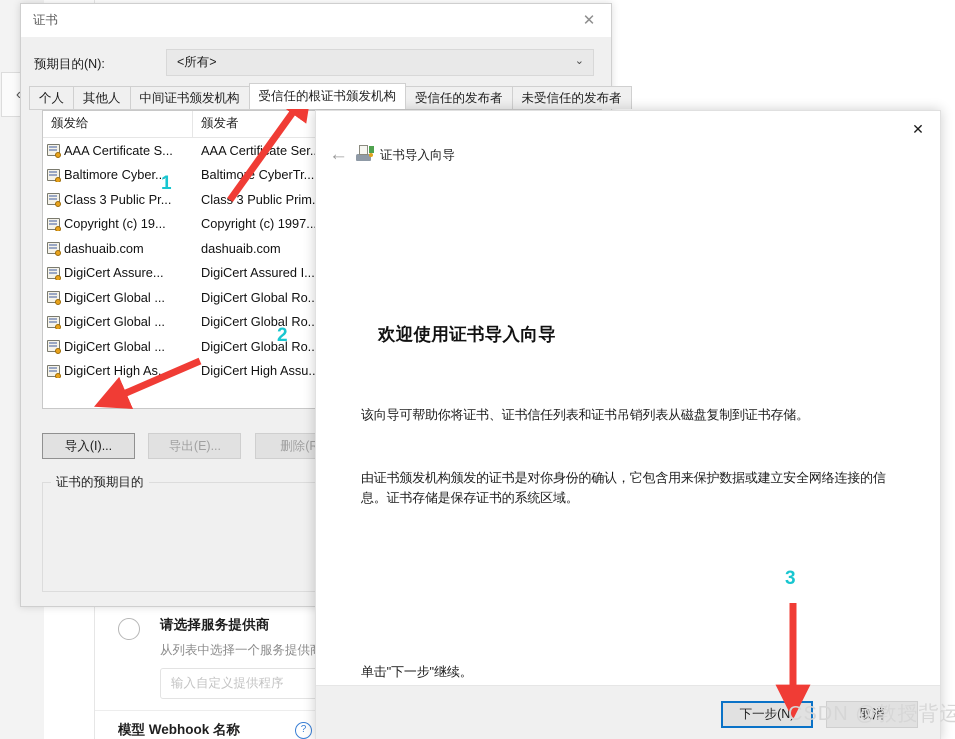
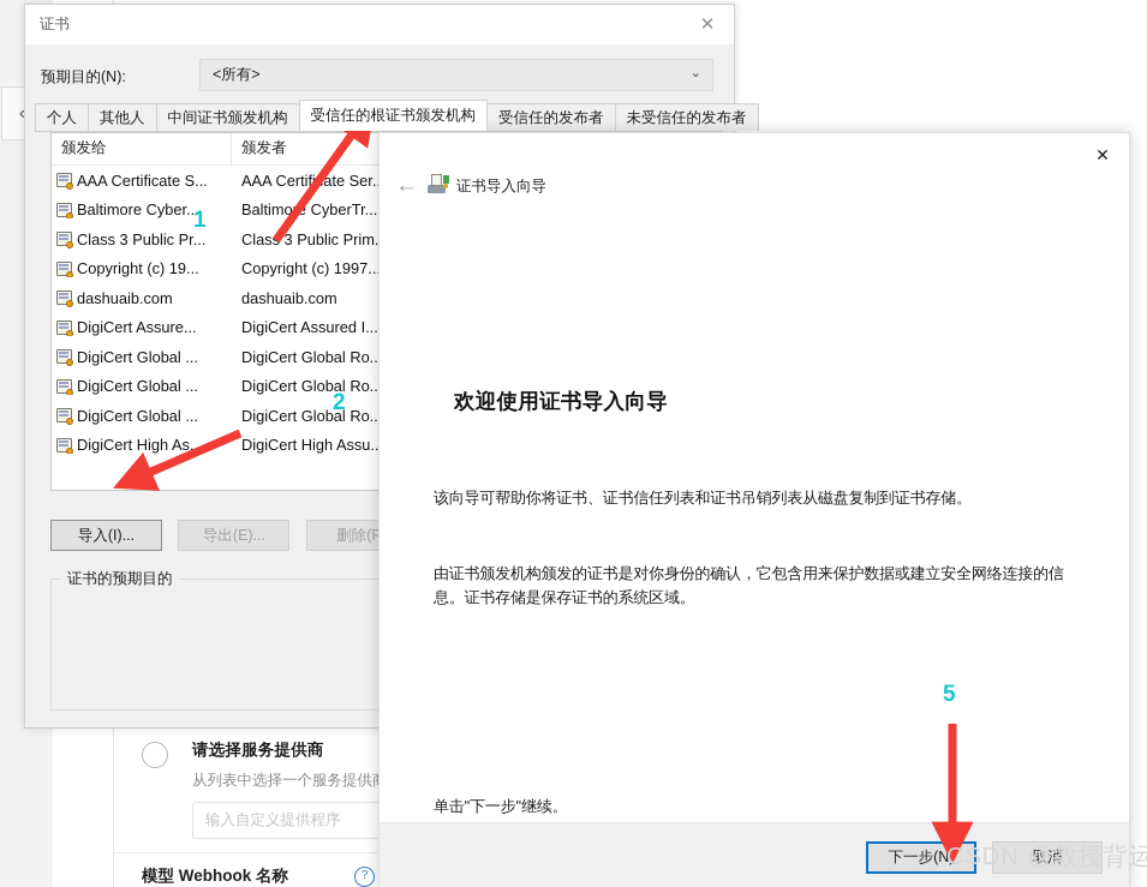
  ‹
  请选择服务提供商
  从列表中选择一个服务提供
  输入自定义提供程序
  模型 Webhook 名称
  ?
  证书
  ✕
  预期目的(N):
  <所有>
  ⌄
  个人
  其他人
  中间证书颁发机构
  受信任的根证书颁发机构
  受信任的发布者
  未受信任的发布者
  颁发给
  颁发者
  AAA Certificate S...
  AAA Certifate Ser.
  Baltimore Cyber...
  Baltimo CyberTr...
  Class 3 Public Pr...
  Clas 3 Public Prim.
  Copyright (c) 19...
  Copyright (c) 1997..
  dashuaib.com
  dashuaib.com
  DigiCert Assure...
  DigiCert Assured I...
  DigiCert Global ...
  DigiCert Global Ro..
  DigiCert Global ...
  DigiCert Global Ro..
  DigiCert Global ...
  DigiCert Global Ro..
  DigiCert High As...
  DigiCert High Assu..
  导入(I)... 导出(E)... 删除(R
  证书的预期目的
  ✕
  ←
  证书导入向导
  欢迎使用证书导入向导
  该向导可帮助你将证书、证书信任列表和证书吊销列表从磁盘复制到证书存储。
  由证书颁发机构颁发的证书是对你身份的确认，它包含用来保护数据或建立安全网络连接的信息。证书存储是保存证书的系统区域。
  单击"下一步"继续。
  下一步(N)
  取消
  1
  2
- 3
+ 5
  CSDN @教授背运
